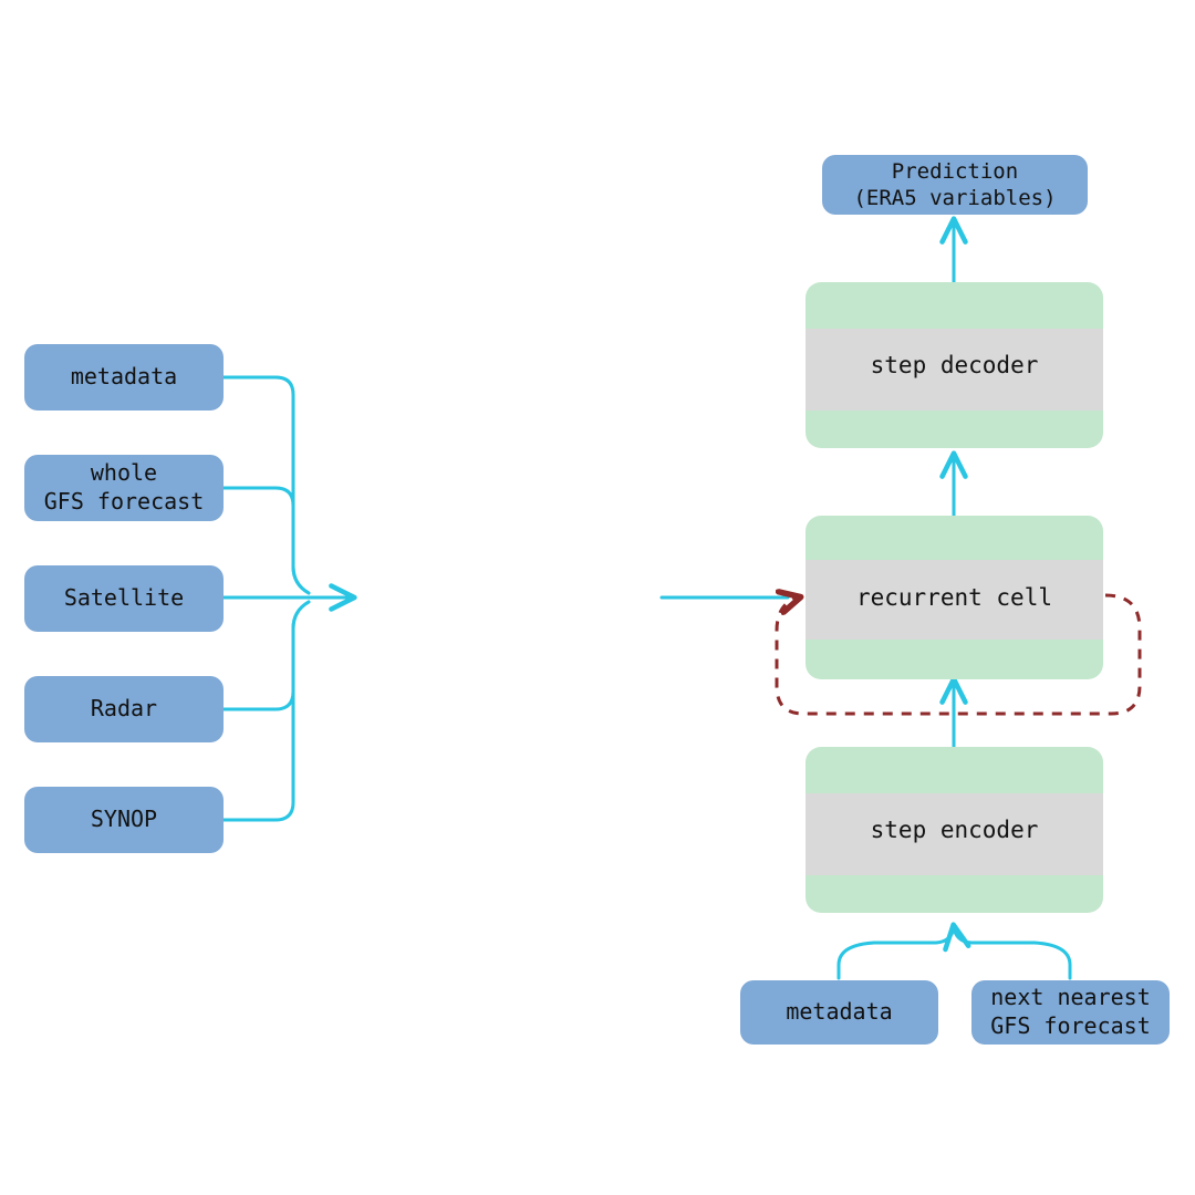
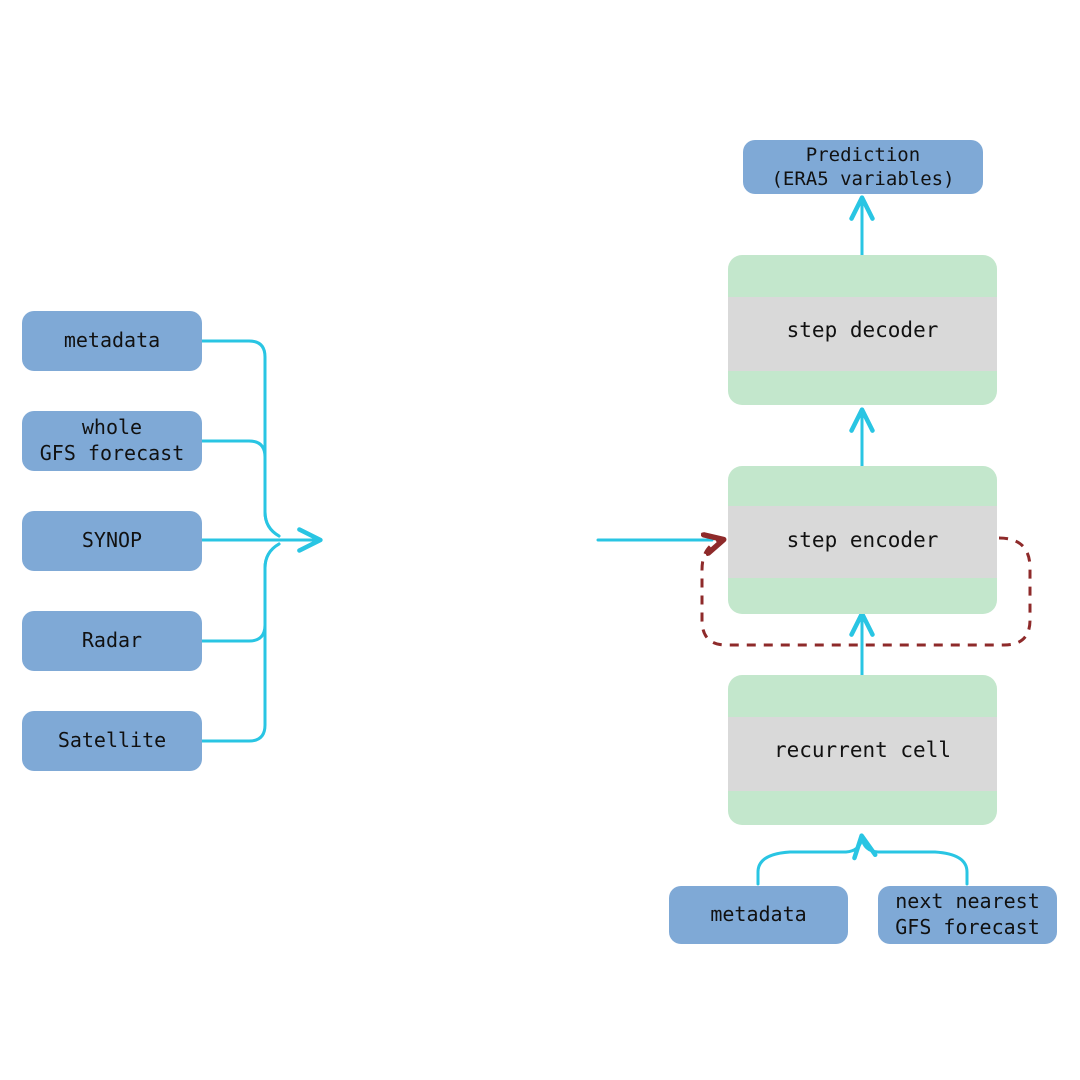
  metadata
  whole
  GFS forecast
- Satellite
+ SYNOP
  Radar
- SYNOP
+ Satellite
- recurrent cell
+ step encoder
  step decoder
- step encoder
+ recurrent cell
  Prediction
  (ERA5 variables)
  metadata
  next nearest
  GFS forecast
